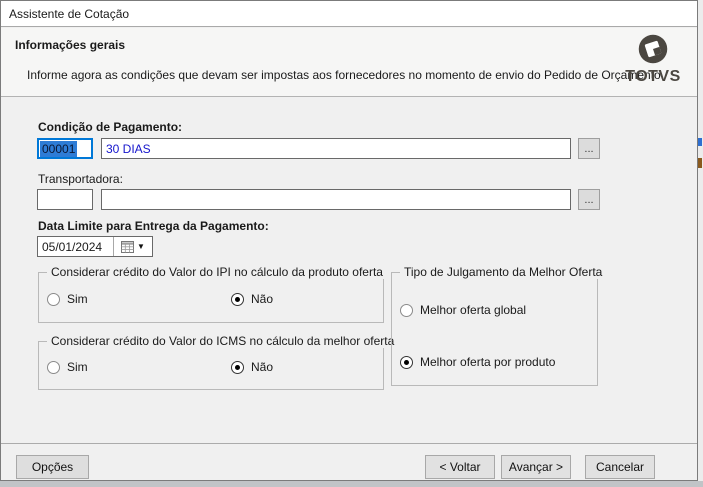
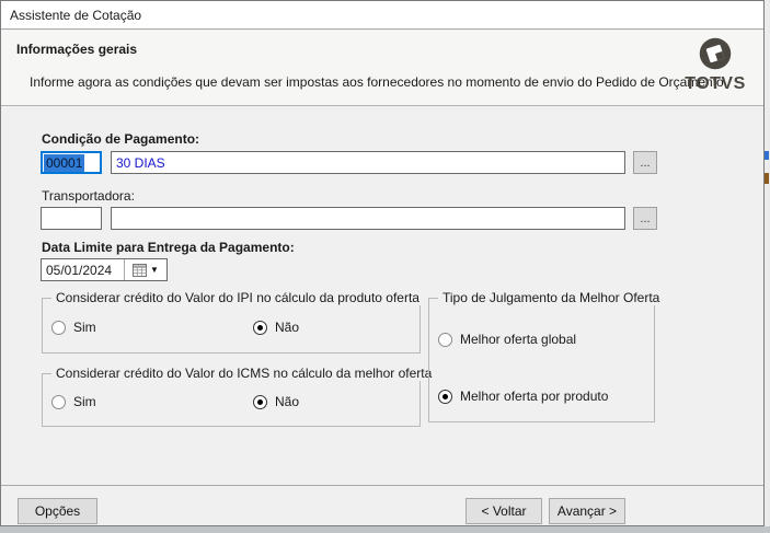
  Assistente de Cotação
  Informações gerais
  Informe agora as condições que devam ser impostas aos fornecedores no momento de envio do Pedido de Orçamento.
  TOTVS
  Condição de Pagamento:
  00001
  30 DIAS
  ...
  Transportadora:
  ...
  Data Limite para Entrega da Pagamento:
  05/01/2024
  ▼
  Considerar crédito do Valor do IPI no cálculo da produto oferta
  Sim
  Não
  Considerar crédito do Valor do ICMS no cálculo da melhor oferta
  Sim
  Não
  Tipo de Julgamento da Melhor Oferta
  Melhor oferta global
  Melhor oferta por produto
  Opções
  < Voltar
  Avançar >
- Cancelar
